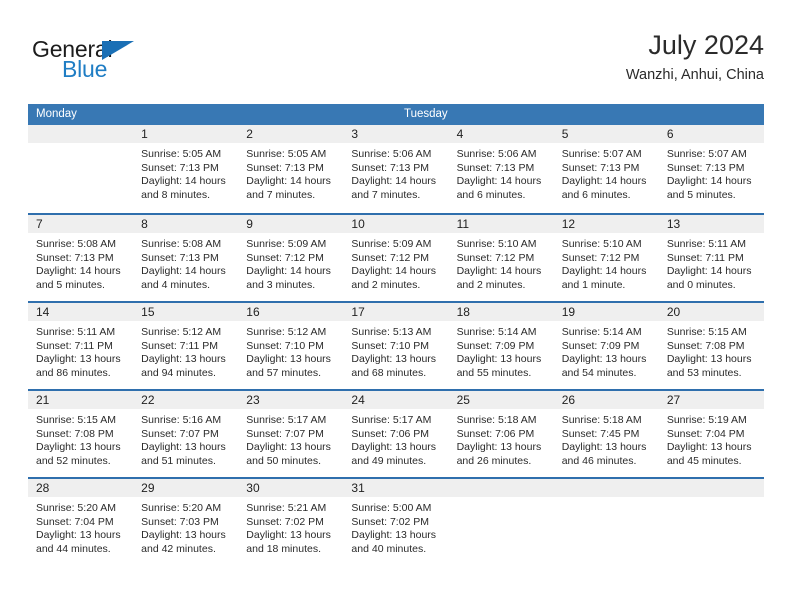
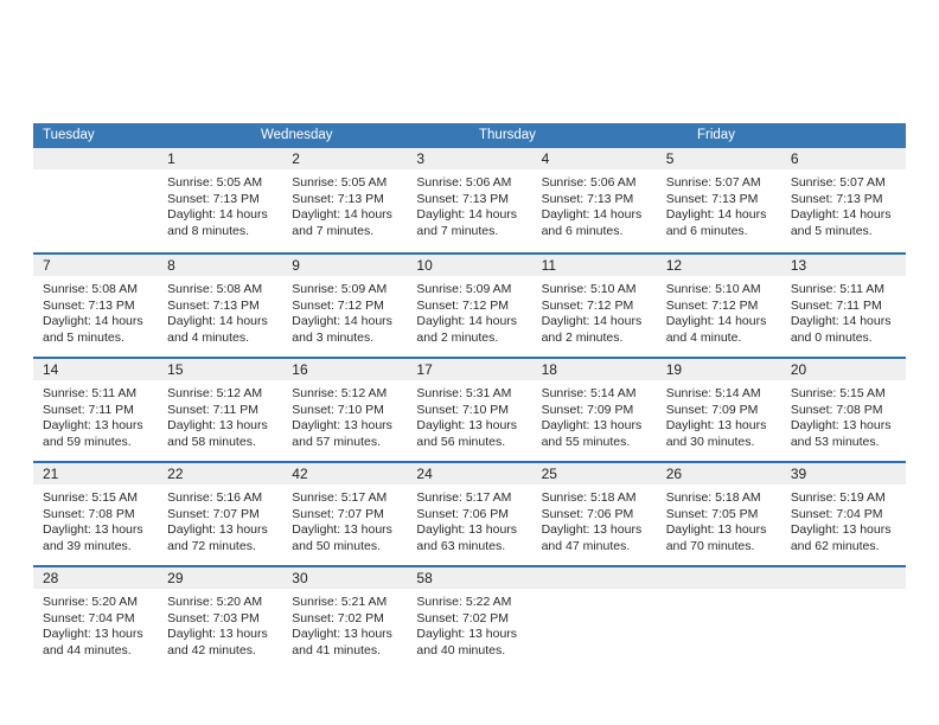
- General
- Blue
- July 2024
- Wanzhi, Anhui, China
- Monday
  Tuesday
+ Wednesday
+ Thursday
+ Friday
  1
  Sunrise: 5:05 AM
  Sunset: 7:13 PM
  Daylight: 14 hours
  and 8 minutes.
  2
  Sunrise: 5:05 AM
  Sunset: 7:13 PM
  Daylight: 14 hours
  and 7 minutes.
  3
  Sunrise: 5:06 AM
  Sunset: 7:13 PM
  Daylight: 14 hours
  and 7 minutes.
  4
  Sunrise: 5:06 AM
  Sunset: 7:13 PM
  Daylight: 14 hours
  and 6 minutes.
  5
  Sunrise: 5:07 AM
  Sunset: 7:13 PM
  Daylight: 14 hours
  and 6 minutes.
  6
  Sunrise: 5:07 AM
  Sunset: 7:13 PM
  Daylight: 14 hours
  and 5 minutes.
  7
  Sunrise: 5:08 AM
  Sunset: 7:13 PM
  Daylight: 14 hours
  and 5 minutes.
  8
  Sunrise: 5:08 AM
  Sunset: 7:13 PM
  Daylight: 14 hours
  and 4 minutes.
  9
  Sunrise: 5:09 AM
  Sunset: 7:12 PM
  Daylight: 14 hours
  and 3 minutes.
  10
  Sunrise: 5:09 AM
  Sunset: 7:12 PM
  Daylight: 14 hours
  and 2 minutes.
  11
  Sunrise: 5:10 AM
  Sunset: 7:12 PM
  Daylight: 14 hours
  and 2 minutes.
  12
  Sunrise: 5:10 AM
  Sunset: 7:12 PM
  Daylight: 14 hours
- and 1 minute.
+ and 4 minute.
  13
  Sunrise: 5:11 AM
  Sunset: 7:11 PM
  Daylight: 14 hours
  and 0 minutes.
  14
  Sunrise: 5:11 AM
  Sunset: 7:11 PM
  Daylight: 13 hours
- and 86 minutes.
+ and 59 minutes.
  15
  Sunrise: 5:12 AM
  Sunset: 7:11 PM
  Daylight: 13 hours
- and 94 minutes.
+ and 58 minutes.
  16
  Sunrise: 5:12 AM
  Sunset: 7:10 PM
  Daylight: 13 hours
  and 57 minutes.
  17
- Sunrise: 5:13 AM
+ Sunrise: 5:31 AM
  Sunset: 7:10 PM
  Daylight: 13 hours
- and 68 minutes.
+ and 56 minutes.
  18
  Sunrise: 5:14 AM
  Sunset: 7:09 PM
  Daylight: 13 hours
  and 55 minutes.
  19
  Sunrise: 5:14 AM
  Sunset: 7:09 PM
  Daylight: 13 hours
- and 54 minutes.
+ and 30 minutes.
  20
  Sunrise: 5:15 AM
  Sunset: 7:08 PM
  Daylight: 13 hours
  and 53 minutes.
  21
  Sunrise: 5:15 AM
  Sunset: 7:08 PM
  Daylight: 13 hours
- and 52 minutes.
+ and 39 minutes.
  22
  Sunrise: 5:16 AM
  Sunset: 7:07 PM
  Daylight: 13 hours
- and 51 minutes.
+ and 72 minutes.
- 23
+ 42
  Sunrise: 5:17 AM
  Sunset: 7:07 PM
  Daylight: 13 hours
  and 50 minutes.
  24
  Sunrise: 5:17 AM
  Sunset: 7:06 PM
  Daylight: 13 hours
- and 49 minutes.
+ and 63 minutes.
  25
  Sunrise: 5:18 AM
  Sunset: 7:06 PM
  Daylight: 13 hours
- and 26 minutes.
+ and 47 minutes.
  26
  Sunrise: 5:18 AM
- Sunset: 7:45 PM
+ Sunset: 7:05 PM
  Daylight: 13 hours
- and 46 minutes.
+ and 70 minutes.
- 27
+ 39
  Sunrise: 5:19 AM
  Sunset: 7:04 PM
  Daylight: 13 hours
- and 45 minutes.
+ and 62 minutes.
  28
  Sunrise: 5:20 AM
  Sunset: 7:04 PM
  Daylight: 13 hours
  and 44 minutes.
  29
  Sunrise: 5:20 AM
  Sunset: 7:03 PM
  Daylight: 13 hours
  and 42 minutes.
  30
  Sunrise: 5:21 AM
  Sunset: 7:02 PM
  Daylight: 13 hours
- and 18 minutes.
+ and 41 minutes.
- 31
+ 58
- Sunrise: 5:00 AM
+ Sunrise: 5:22 AM
  Sunset: 7:02 PM
  Daylight: 13 hours
  and 40 minutes.
